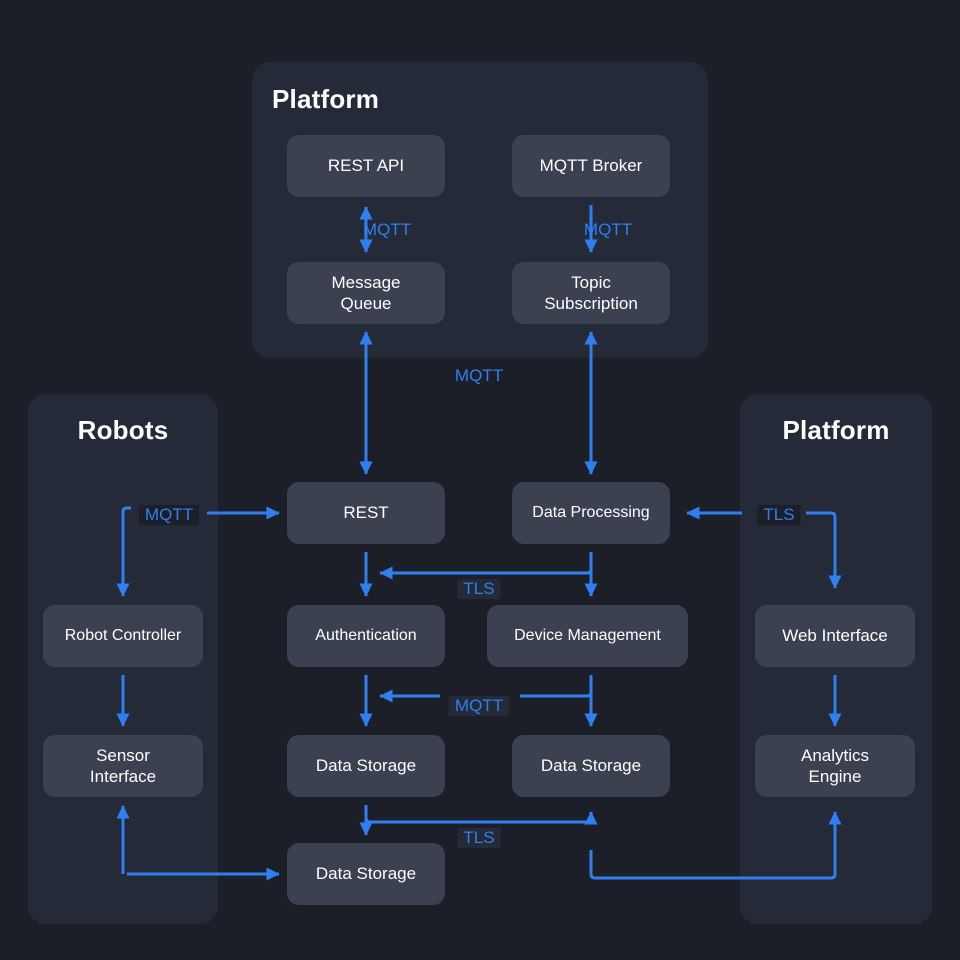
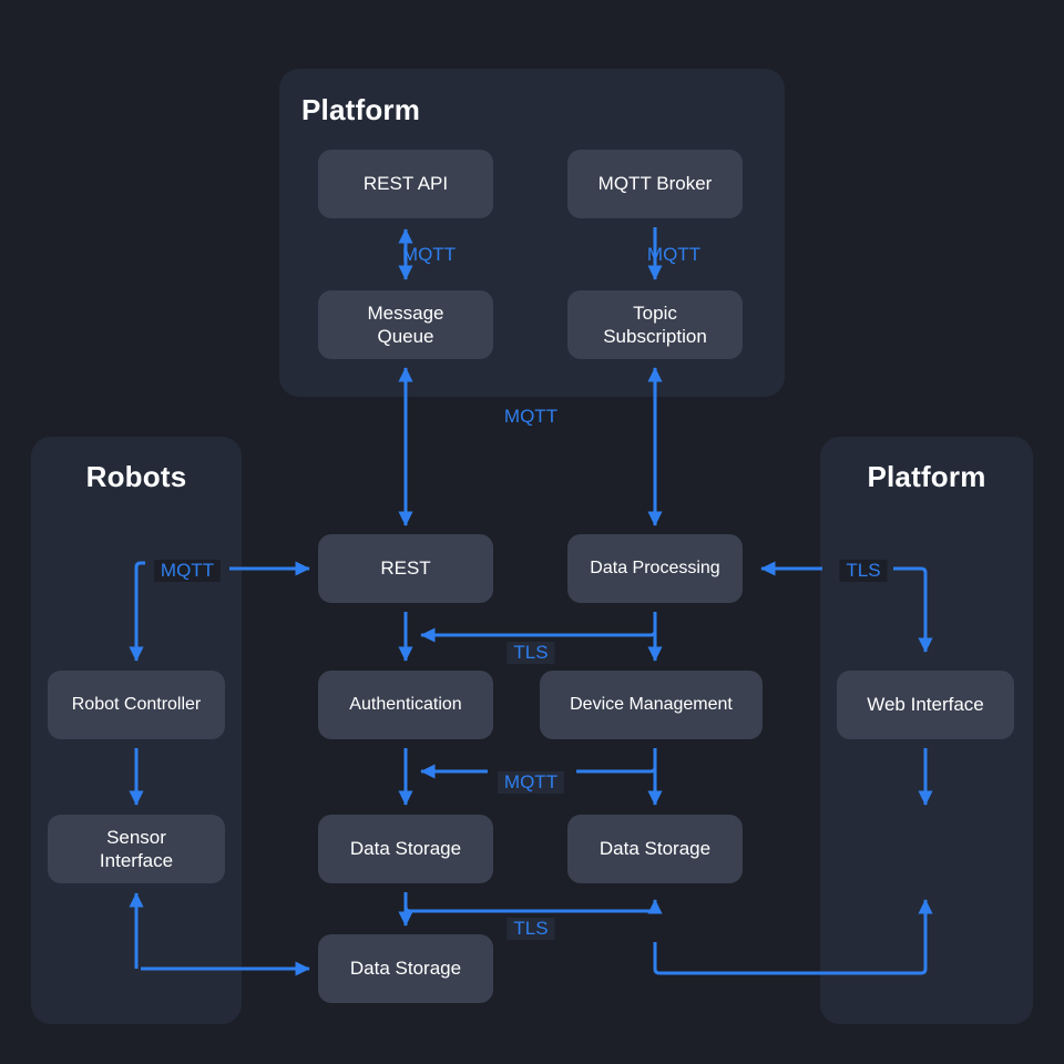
  Platform
  Robots
  Platform
  REST API
  MQTT Broker
  Message
  Queue
  Topic
  Subscription
  Robot Controller
  Sensor
  Interface
  REST
  Data Processing
  Authentication
  Device Management
  Data Storage
  Data Storage
  Data Storage
  Web Interface
- Analytics
- Engine
  MQTT
  MQTT
  MQTT
  MQTT
  TLS
  TLS
  MQTT
  TLS
